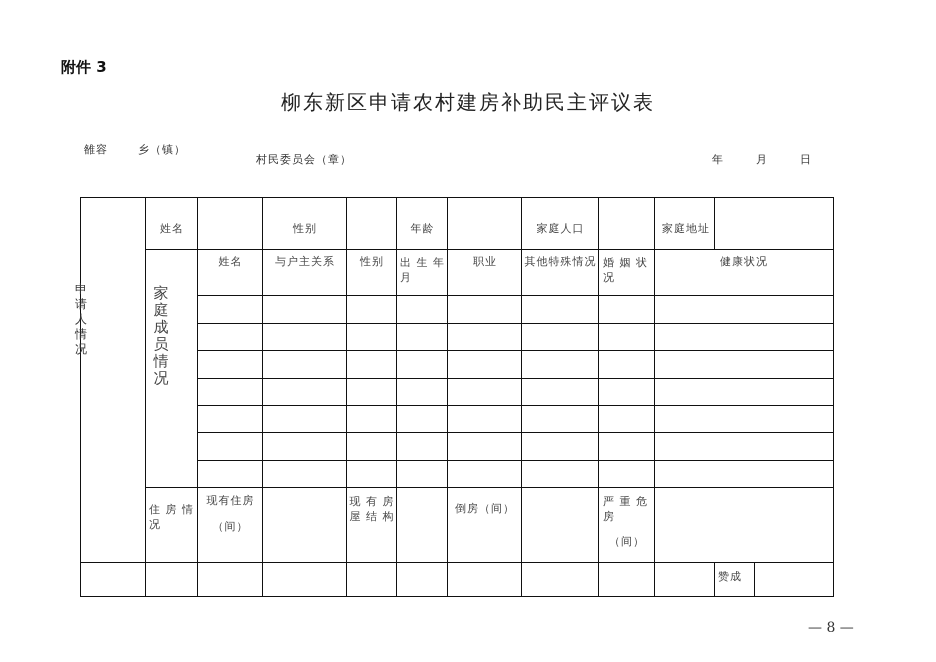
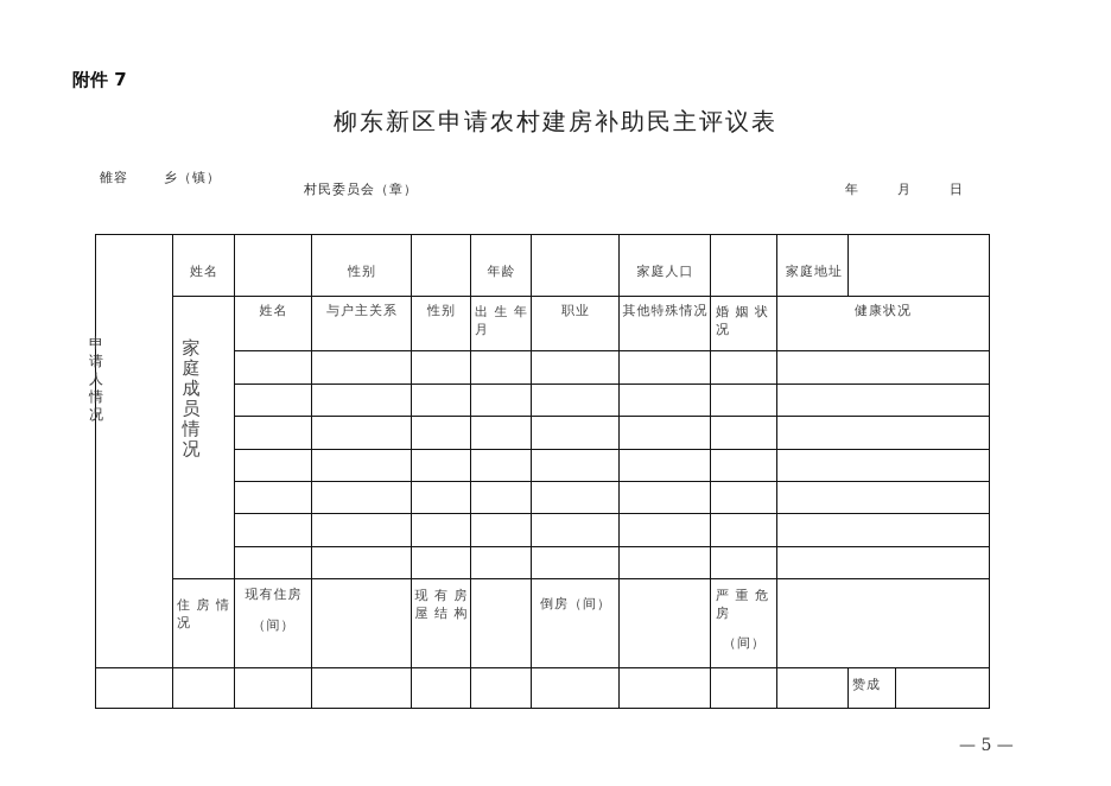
- 附件 3
+ 附件 7
  柳东新区申请农村建房补助民主评议表
  雒容 乡（镇）
  村民委员会（章）
  年 月 日
  申请人情况
  姓名
  性别
  年龄
  家庭人口
  家庭地址
  家庭成员情况
  姓名
  与户主关系
  性别
  出 生 年月
  职业
  其他特殊情况
  婚 姻 状况
  健康状况
  住 房 情况
  现有住房
  （间）
  现 有 房 屋 结 构
  倒房（间）
  严 重 危房
  （间）
  赞成
- — 8 —
+ — 5 —
